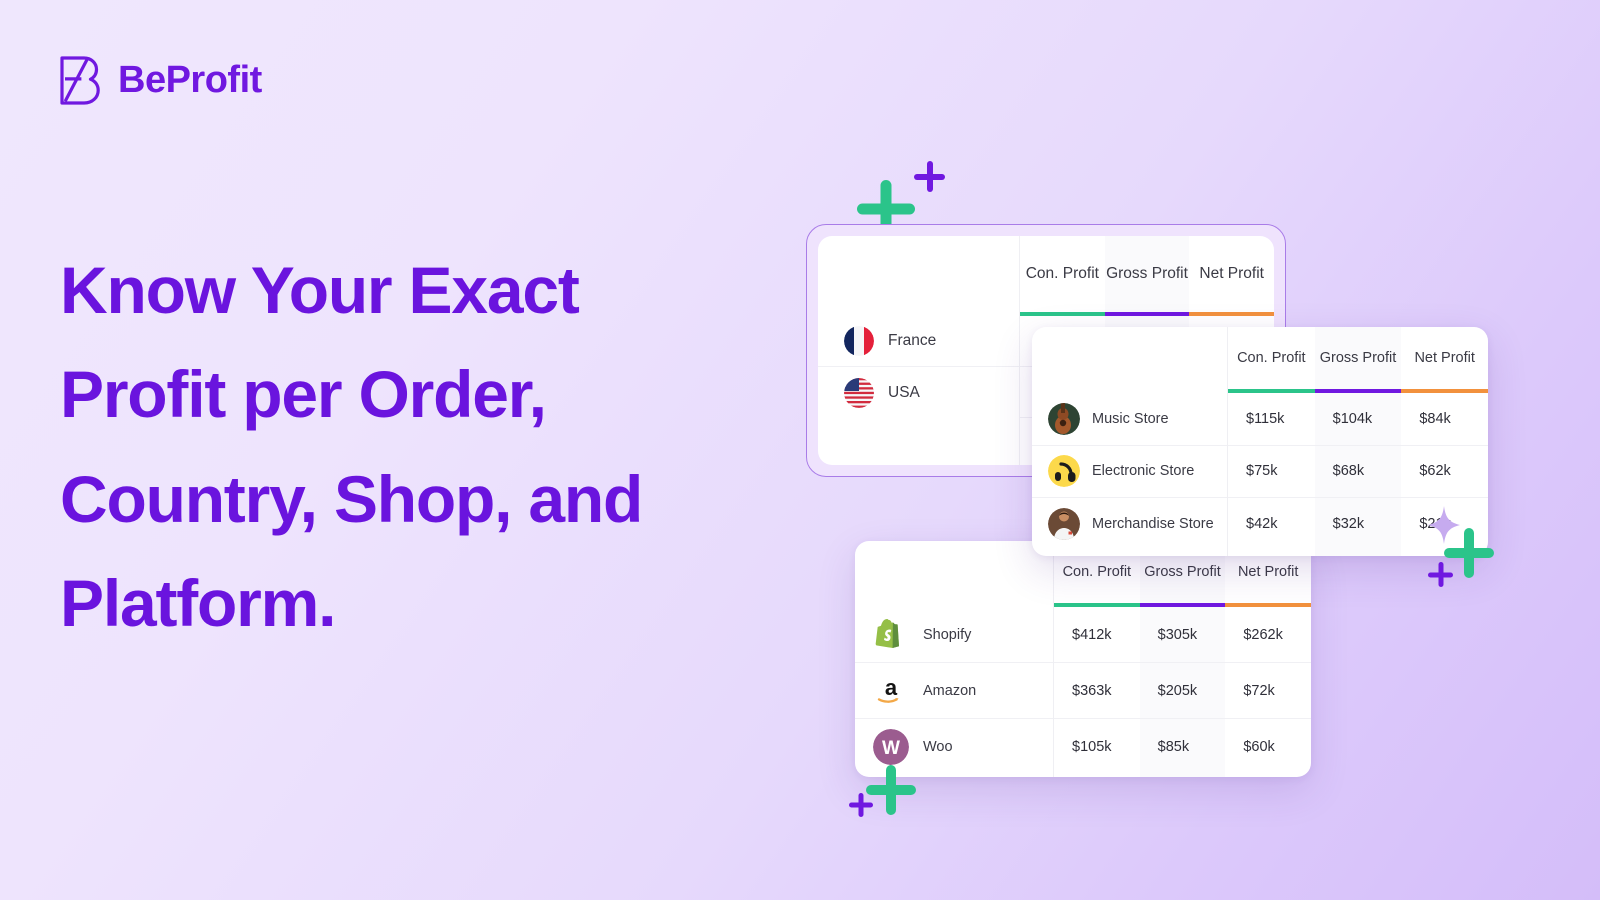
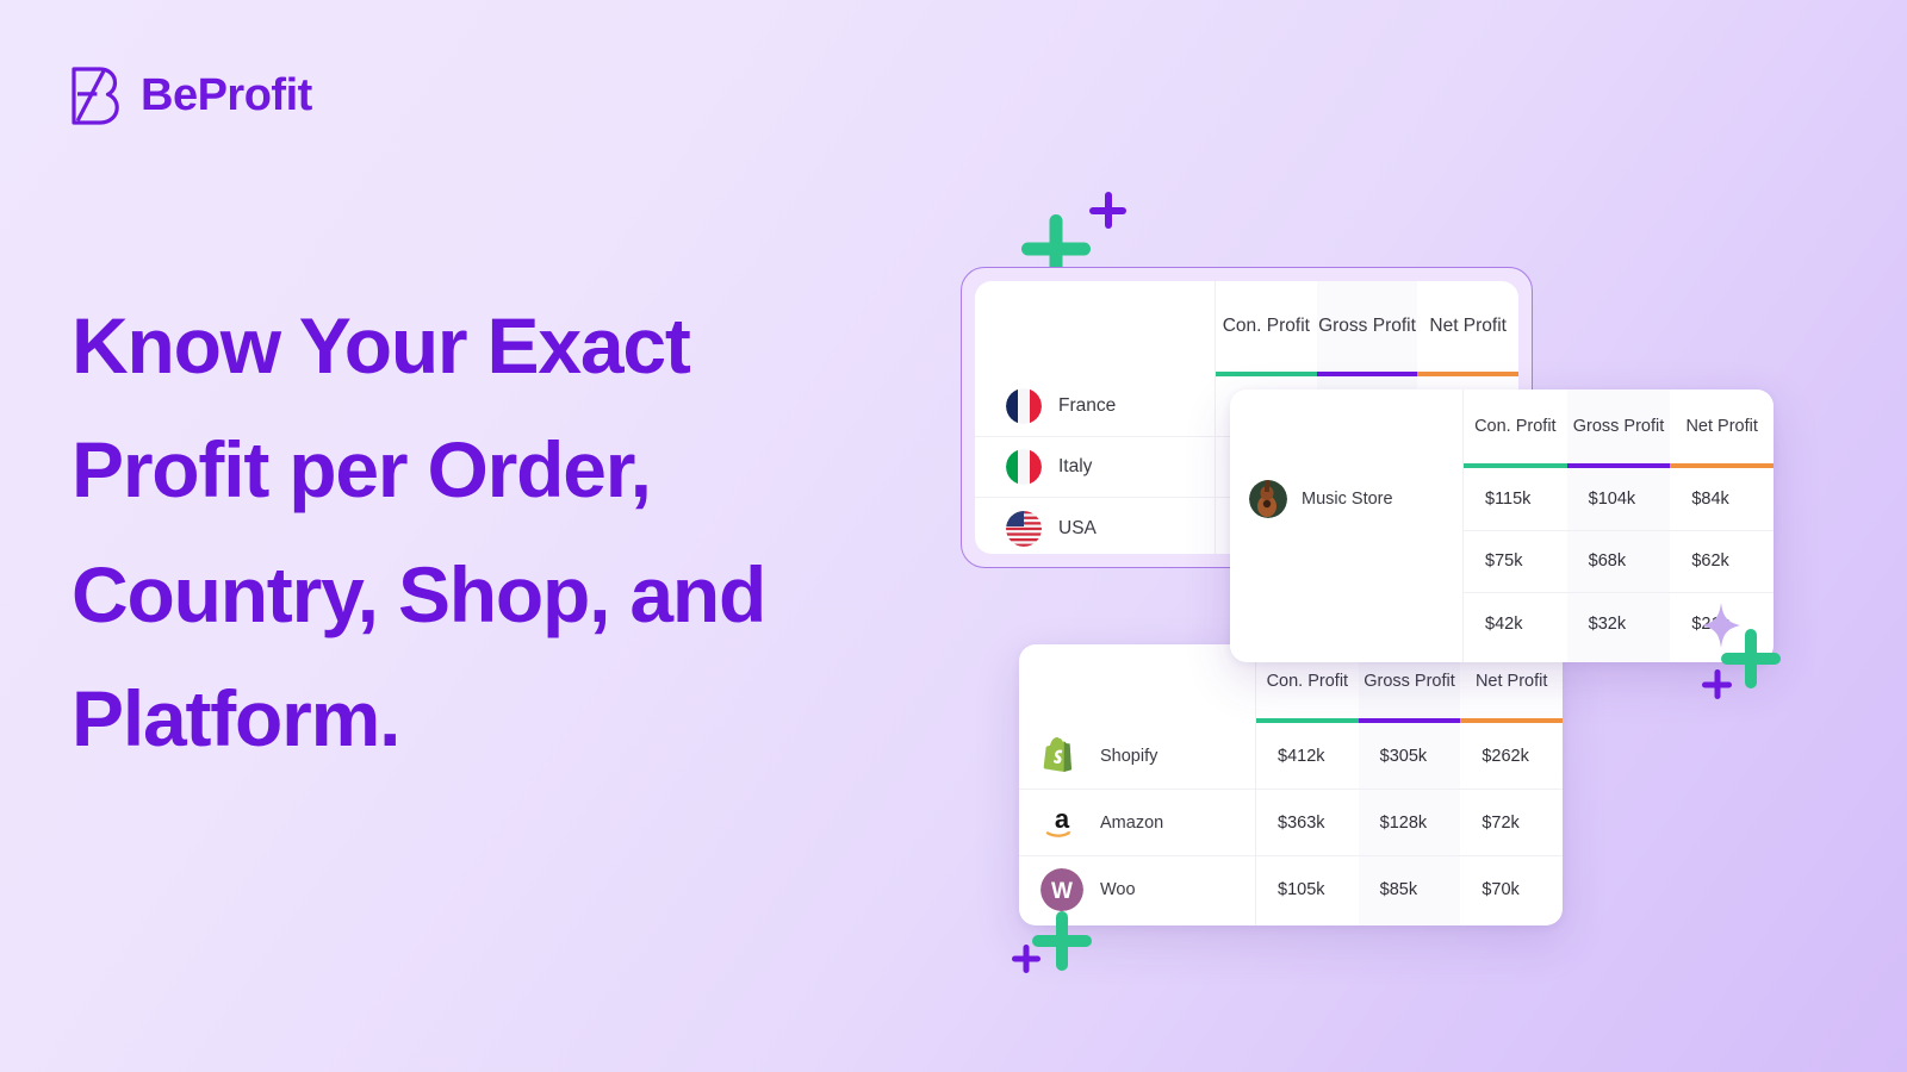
  BeProfit
  Know Your Exact
  Profit per Order,
  Country, Shop, and
  Platform.
  France
+ Italy
  USA
  Con. Profit
  Gross Profit
  Net Profit
  Shopify
  a
  Amazon
  W
  Woo
  Con. Profit
  $412k
  $363k
  $105k
  Gross Profit
  $305k
- $205k
+ $128k
  $85k
  Net Profit
  $262k
  $72k
- $60k
+ $70k
  Music Store
- Electronic Store
- Merchandise Store
  Con. Profit
  $115k
  $75k
  $42k
  Gross Profit
  $104k
  $68k
  $32k
  Net Profit
  $84k
  $62k
